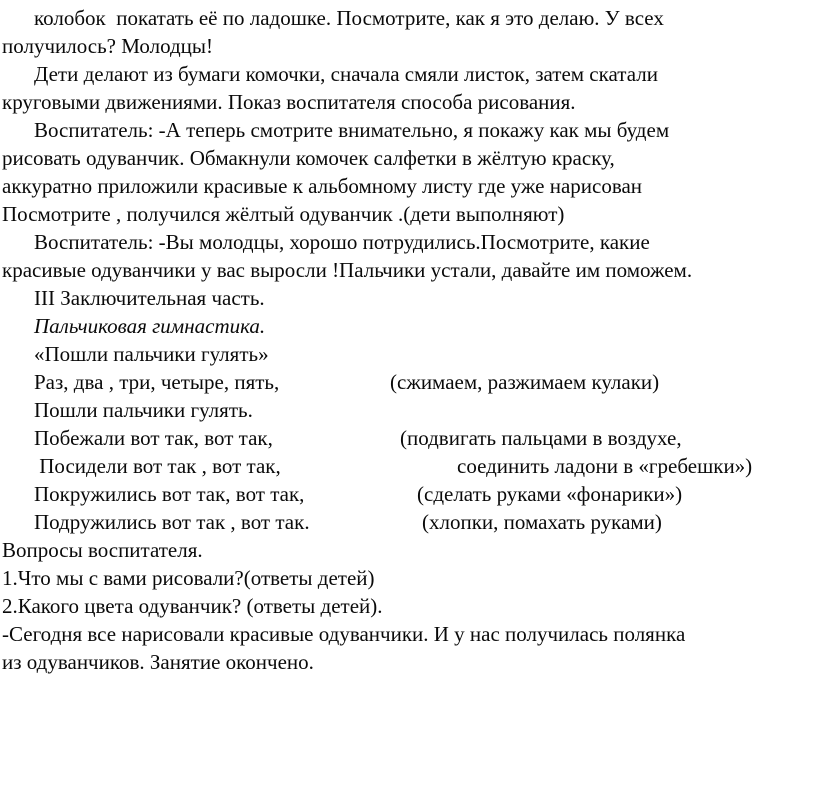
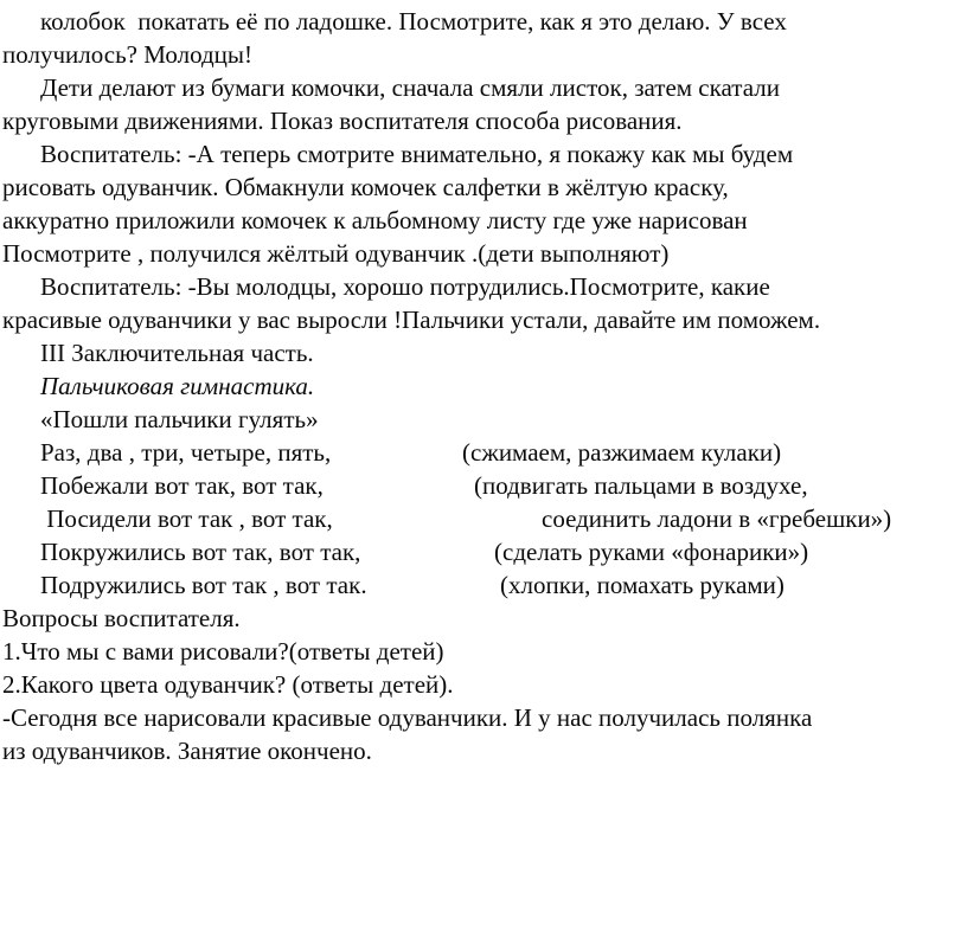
  колобок покатать её по ладошке. Посмотрите, как я это делаю. У всех
  получилось? Молодцы!
  Дети делают из бумаги комочки, сначала смяли листок, затем скатали
  круговыми движениями. Показ воспитателя способа рисования.
  Воспитатель: -А теперь смотрите внимательно, я покажу как мы будем
  рисовать одуванчик. Обмакнули комочек салфетки в жёлтую краску,
- аккуратно приложили красивые к альбомному листу где уже нарисован
+ аккуратно приложили комочек к альбомному листу где уже нарисован
  Посмотрите , получился жёлтый одуванчик .(дети выполняют)
  Воспитатель: -Вы молодцы, хорошо потрудились.Посмотрите, какие
  красивые одуванчики у вас выросли !Пальчики устали, давайте им поможем.
  III Заключительная часть.
  Пальчиковая гимнастика.
  «Пошли пальчики гулять»
  Раз, два , три, четыре, пять,
  (сжимаем, разжимаем кулаки)
- Пошли пальчики гулять.
  Побежали вот так, вот так,
  (подвигать пальцами в воздухе,
  Посидели вот так , вот так,
  соединить ладони в «гребешки»)
  Покружились вот так, вот так,
  (сделать руками «фонарики»)
  Подружились вот так , вот так.
  (хлопки, помахать руками)
  Вопросы воспитателя.
  1.Что мы с вами рисовали?(ответы детей)
  2.Какого цвета одуванчик? (ответы детей).
  -Сегодня все нарисовали красивые одуванчики. И у нас получилась полянка
  из одуванчиков. Занятие окончено.
